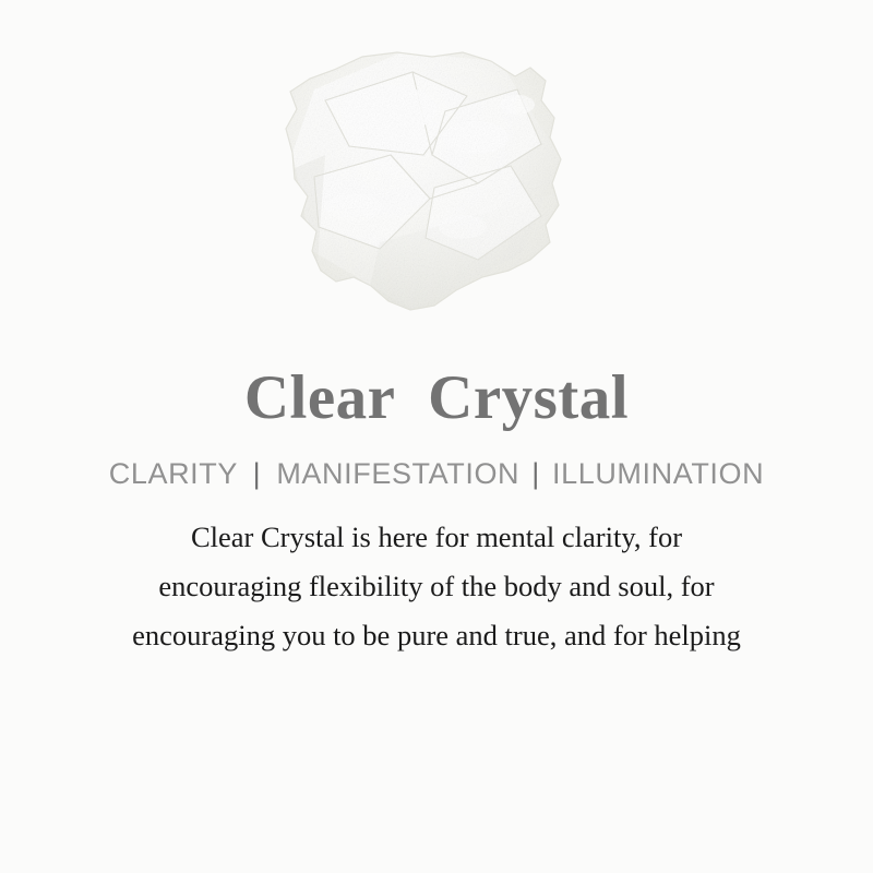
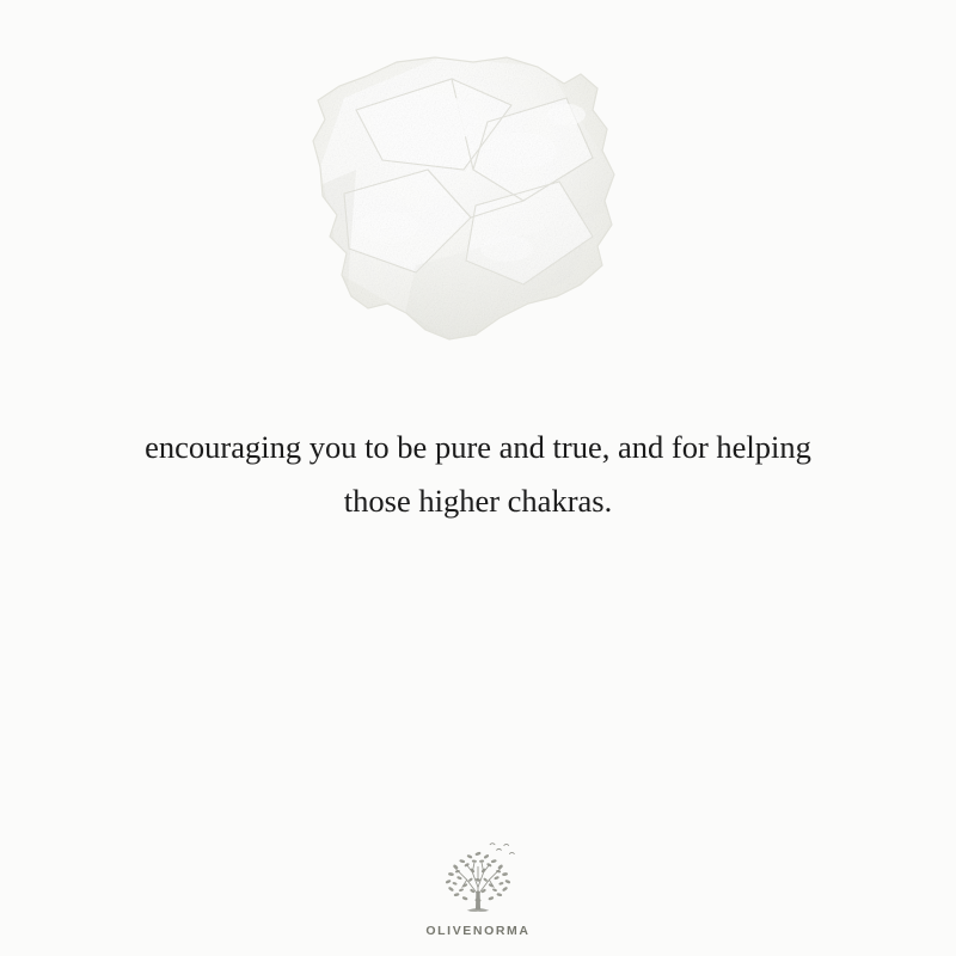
- Clear Crystal
- CLARITY | MANIFESTATION | ILLUMINATION
- Clear Crystal is here for mental clarity, for
- encouraging flexibility of the body and soul, for
  encouraging you to be pure and true, and for helping
+ those higher chakras.
+ OLIVENORMA
